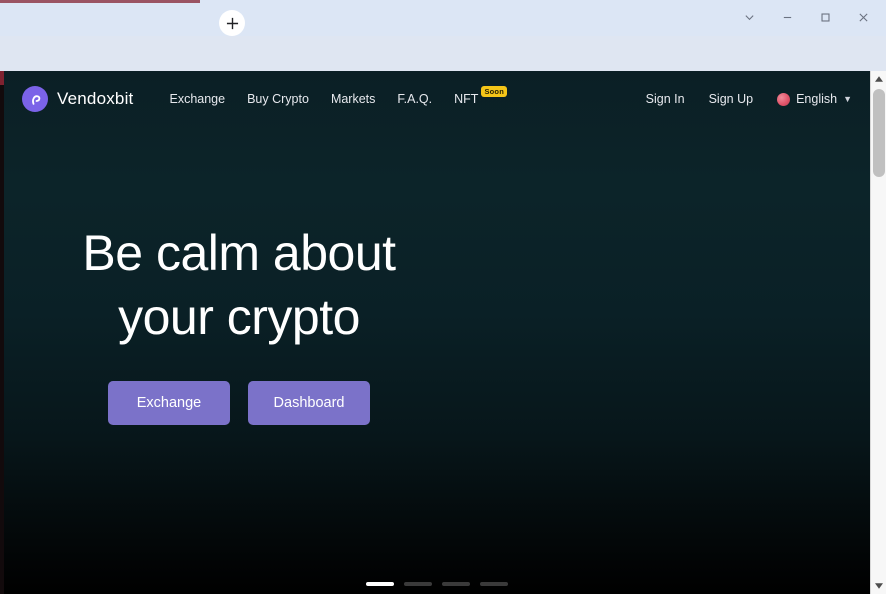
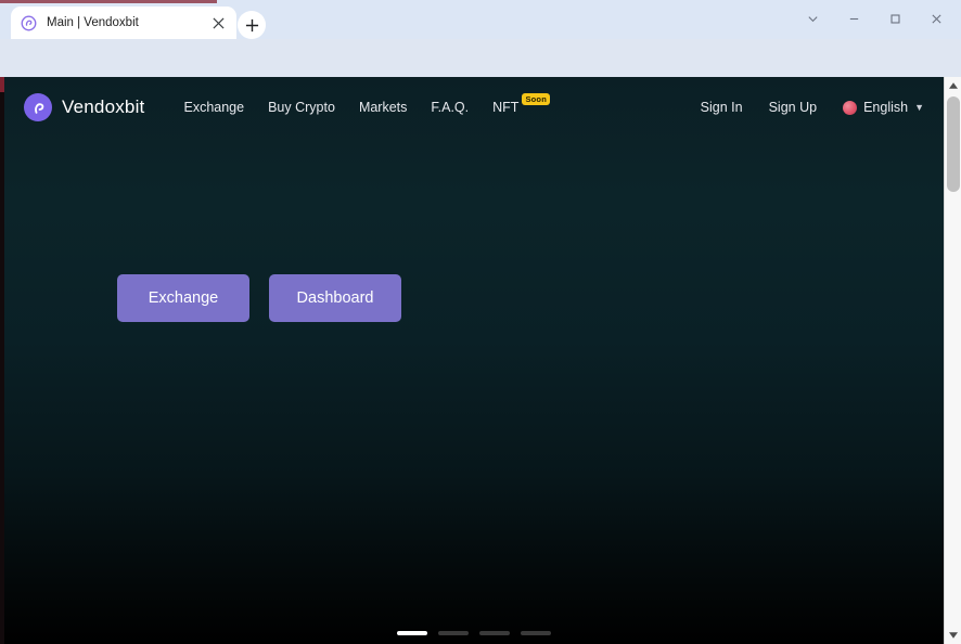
+ Main | Vendoxbit
  Vendoxbit
  Exchange
  Buy Crypto
  Markets
  F.A.Q.
  NFT
  Soon
  Sign In
  Sign Up
  English
  ▼
- Be calm about
- your crypto
  Exchange
  Dashboard
